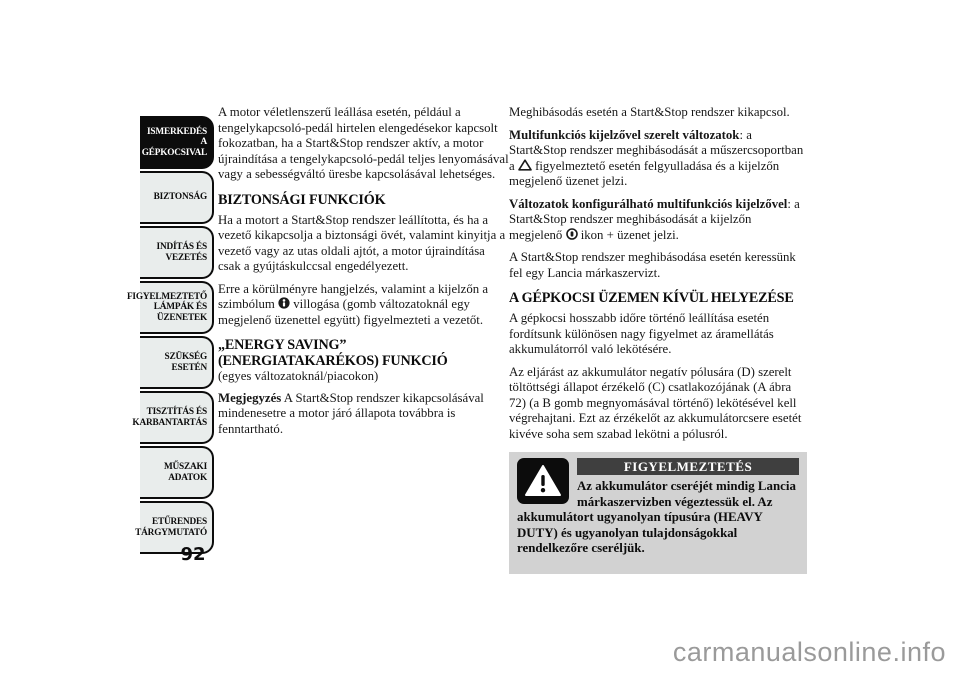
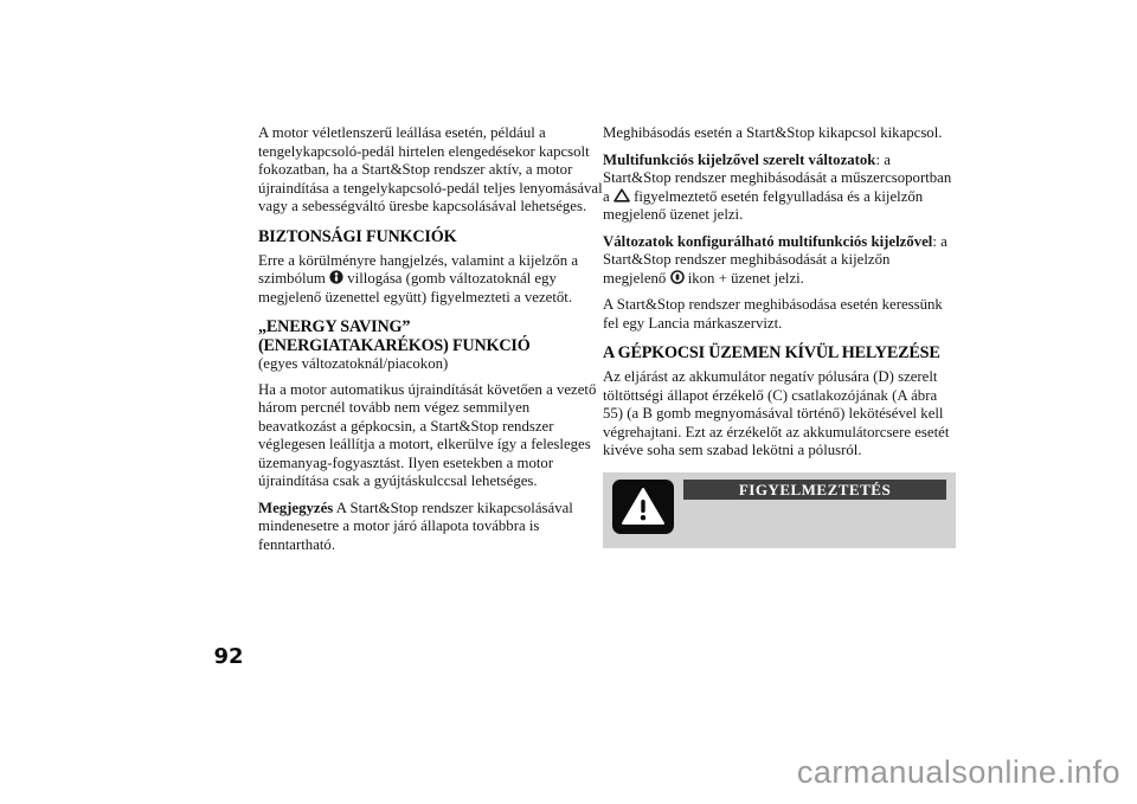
- ISMERKEDÉS A GÉPKOCSIVAL
- BIZTONSÁG
- INDÍTÁS ÉS VEZETÉS
- FIGYELMEZTETŐ LÁMPÁK ÉS ÜZENETEK
- SZÜKSÉG ESETÉN
- TISZTÍTÁS ÉS KARBANTARTÁS
- MŰSZAKI ADATOK
- ETŰRENDES TÁRGYMUTATÓ
  92
  A motor véletlenszerű leállása esetén, például a tengelykapcsoló-pedál hirtelen elengedésekor kapcsolt fokozatban, ha a Start&Stop rendszer aktív, a motor újraindítása a tengelykapcsoló-pedál teljes lenyomásával vagy a sebességváltó üresbe kapcsolásával lehetséges.
  BIZTONSÁGI FUNKCIÓK
- Ha a motort a Start&Stop rendszer leállította, és ha a vezető kikapcsolja a biztonsági övét, valamint kinyitja a vezető vagy az utas oldali ajtót, a motor újraindítása csak a gyújtáskulccsal engedélyezett.
  Erre a körülményre hangjelzés, valamint a kijelzőn a szimbólum villogása (gomb változatoknál egy megjelenő üzenettel együtt) figyelmezteti a vezetőt.
  „ENERGY SAVING” (ENERGIATAKARÉKOS) FUNKCIÓ
  (egyes változatoknál/piacokon)
+ Ha a motor automatikus újraindítását követően a vezető három percnél tovább nem végez semmilyen beavatkozást a gépkocsin, a Start&Stop rendszer véglegesen leállítja a motort, elkerülve így a felesleges üzemanyag-fogyasztást. Ilyen esetekben a motor újraindítása csak a gyújtáskulccsal lehetséges.
  Megjegyzés A Start&Stop rendszer kikapcsolásával mindenesetre a motor járó állapota továbbra is fenntartható.
- Meghibásodás esetén a Start&Stop rendszer kikapcsol.
+ Meghibásodás esetén a Start&Stop kikapcsol kikapcsol.
  Multifunkciós kijelzővel szerelt változatok: a Start&Stop rendszer meghibásodását a műszercsoportban a figyelmeztető esetén felgyulladása és a kijelzőn megjelenő üzenet jelzi.
  Változatok konfigurálható multifunkciós kijelzővel: a Start&Stop rendszer meghibásodását a kijelzőn megjelenő ikon + üzenet jelzi.
  A Start&Stop rendszer meghibásodása esetén keressünk fel egy Lancia márkaszervizt.
  A GÉPKOCSI ÜZEMEN KÍVÜL HELYEZÉSE
- A gépkocsi hosszabb időre történő leállítása esetén fordítsunk különösen nagy figyelmet az áramellátás akkumulátorról való lekötésére.
- Az eljárást az akkumulátor negatív pólusára (D) szerelt töltöttségi állapot érzékelő (C) csatlakozójának (A ábra 72) (a B gomb megnyomásával történő) lekötésével kell végrehajtani. Ezt az érzékelőt az akkumulátorcsere esetét kivéve soha sem szabad lekötni a pólusról.
+ Az eljárást az akkumulátor negatív pólusára (D) szerelt töltöttségi állapot érzékelő (C) csatlakozójának (A ábra 55) (a B gomb megnyomásával történő) lekötésével kell végrehajtani. Ezt az érzékelőt az akkumulátorcsere esetét kivéve soha sem szabad lekötni a pólusról.
  FIGYELMEZTETÉS
- Az akkumulátor cseréjét mindig Lancia márkaszervizben végeztessük el. Az akkumulátort ugyanolyan típusúra (HEAVY DUTY) és ugyanolyan tulajdonságokkal rendelkezőre cseréljük.
  carmanualsonline.info
